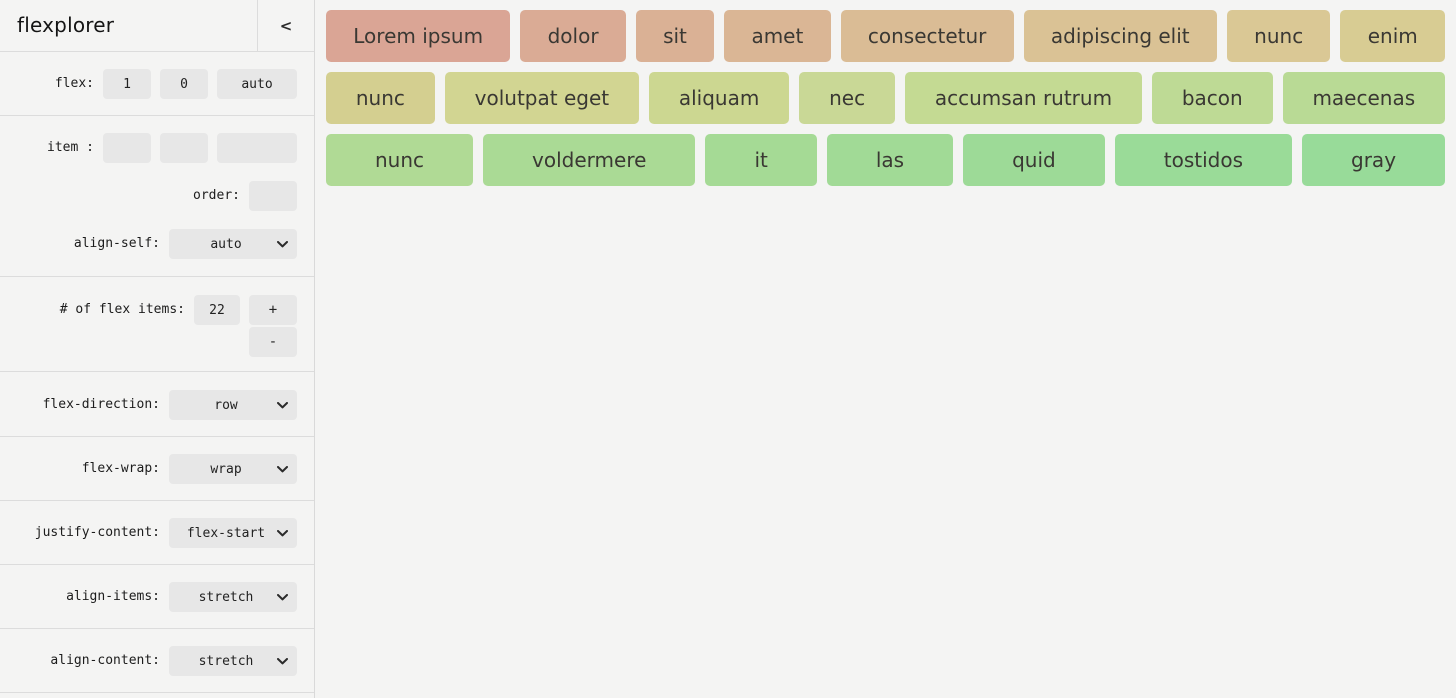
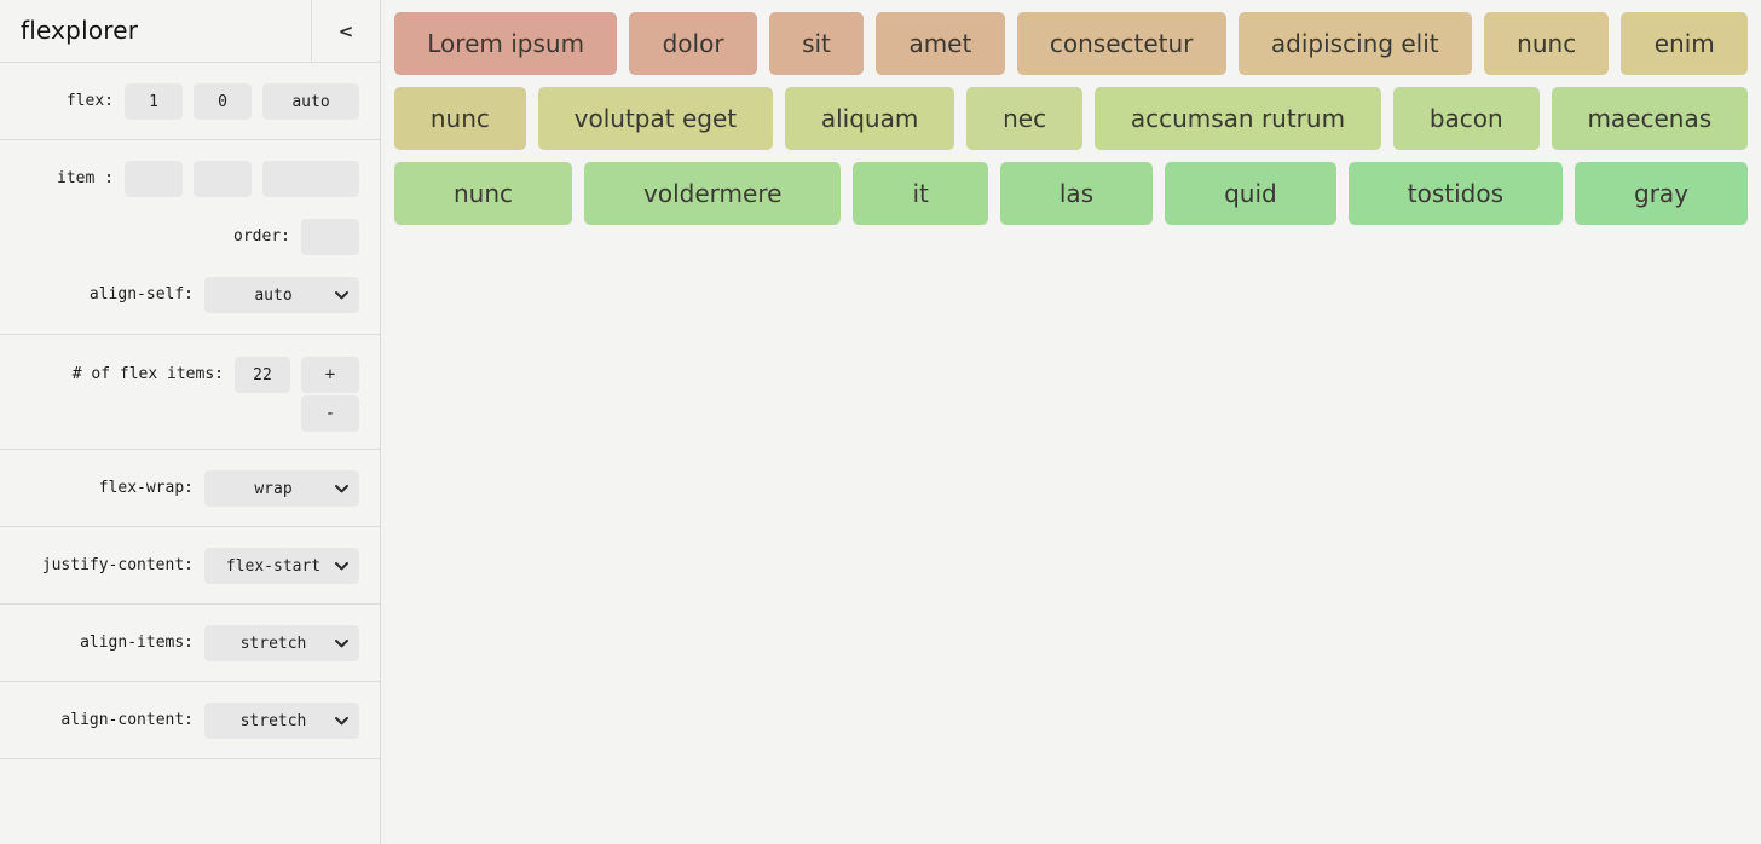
  flexplorer
  <
  flex:
  1
  0
  auto
  item :
  order:
  align-self:
  auto
  # of flex items:
  22
  +
  -
- flex-direction:
- row
  flex-wrap:
  wrap
  justify-content:
  flex-start
  align-items:
  stretch
  align-content:
  stretch
  Lorem ipsum
  dolor
  sit
  amet
  consectetur
  adipiscing elit
  nunc
  enim
  nunc
  volutpat eget
  aliquam
  nec
  accumsan rutrum
  bacon
  maecenas
  nunc
  voldermere
  it
  las
  quid
  tostidos
  gray
